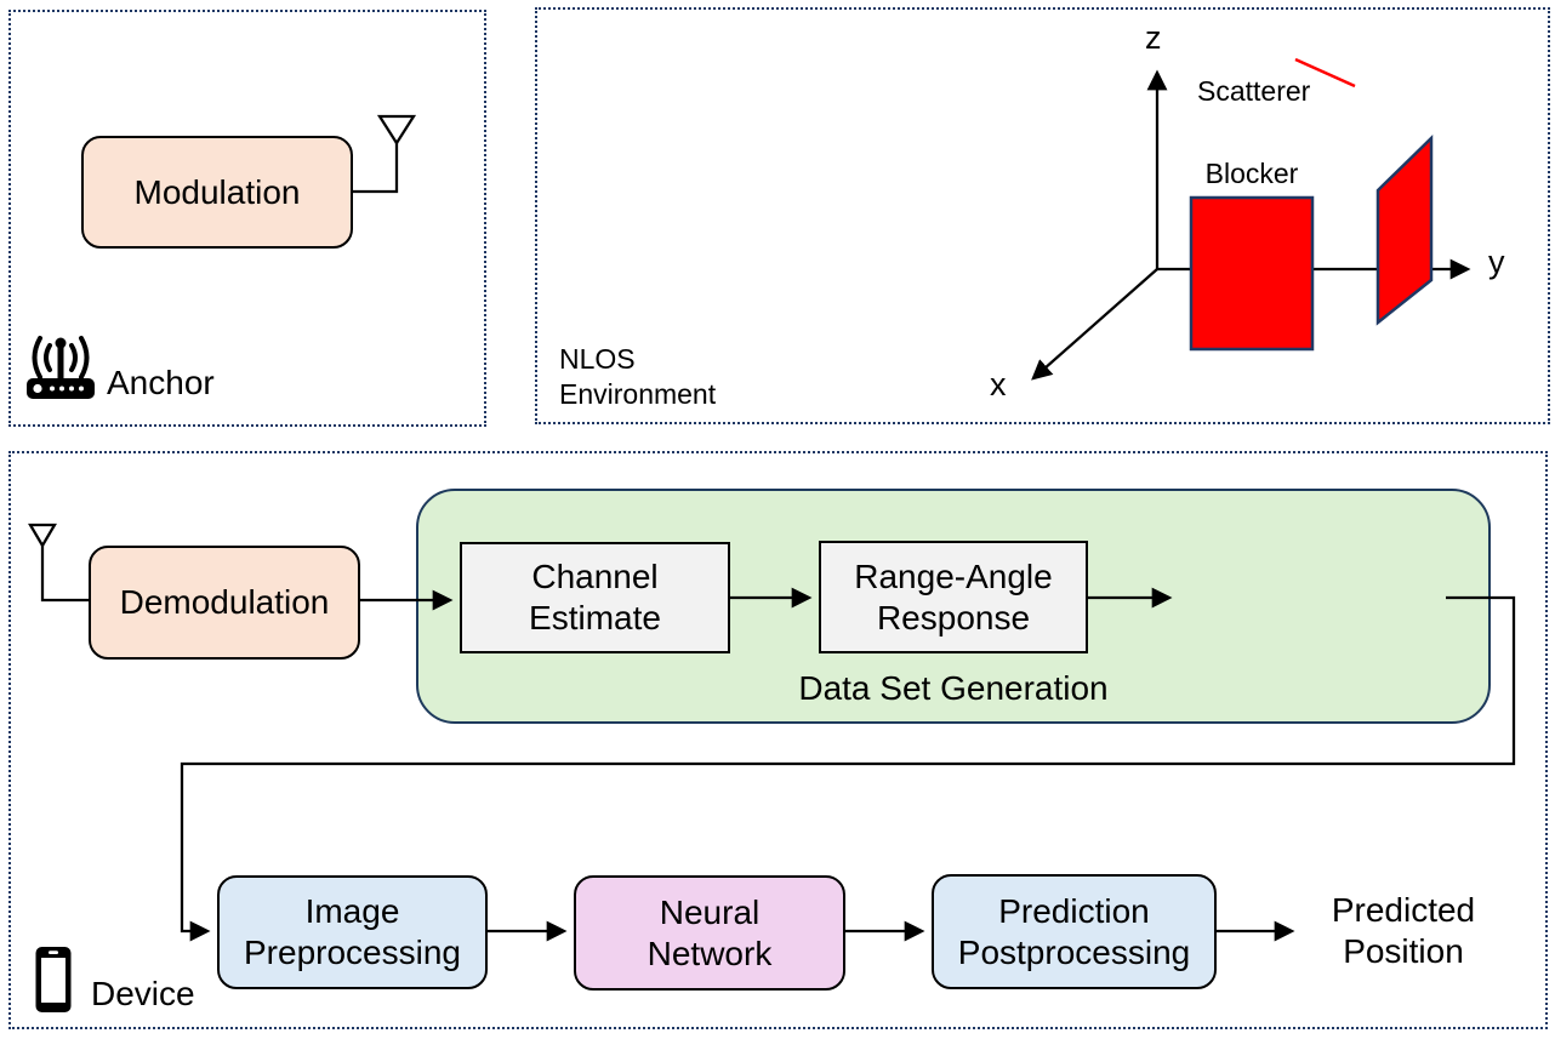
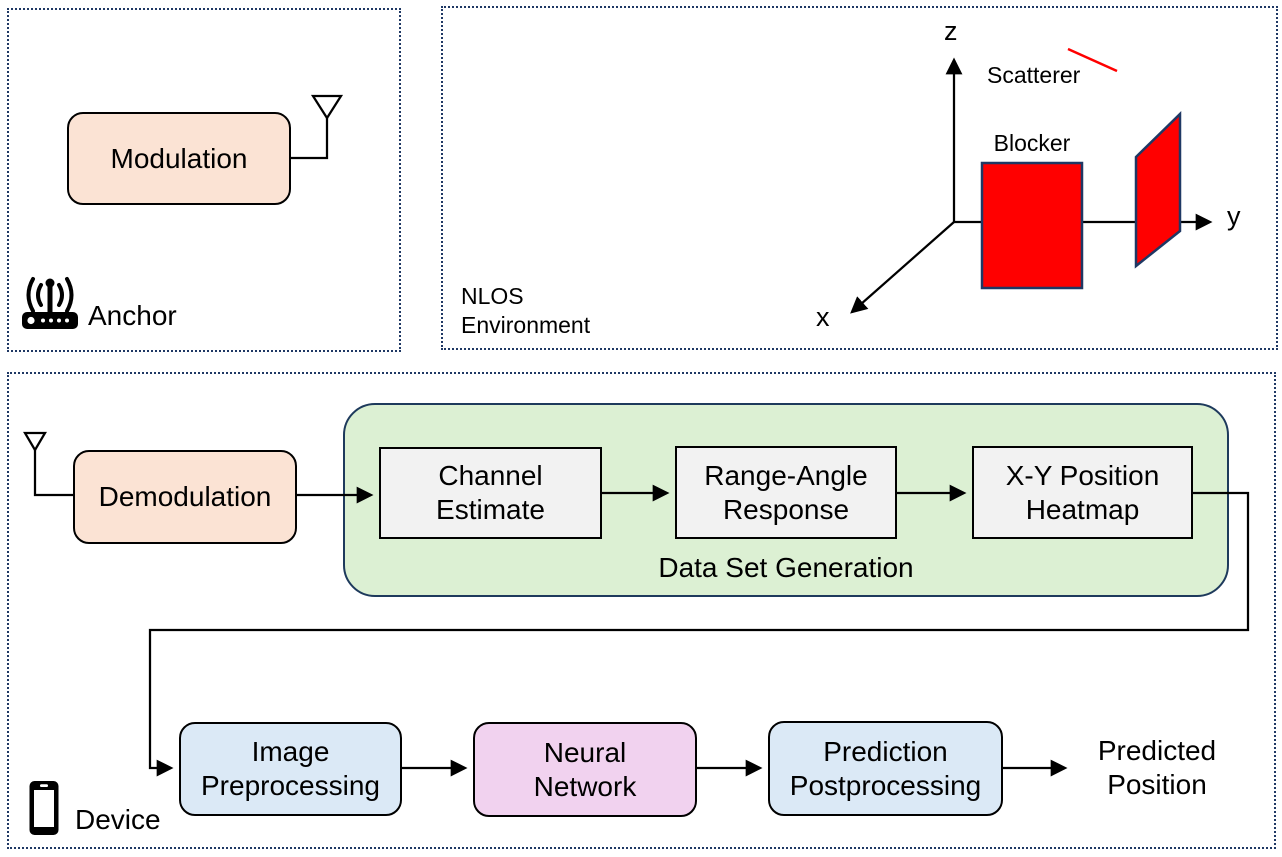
  Modulation
  Demodulation
  Channel
  Estimate
  Range-Angle
  Response
+ X-Y Position
+ Heatmap
  Image
  Preprocessing
  Neural
  Network
  Prediction
  Postprocessing
  Data Set Generation
  Predicted
  Position
  Anchor
  Device
  NLOS
  Environment
  Scatterer
  Blocker
  z
  y
  x
